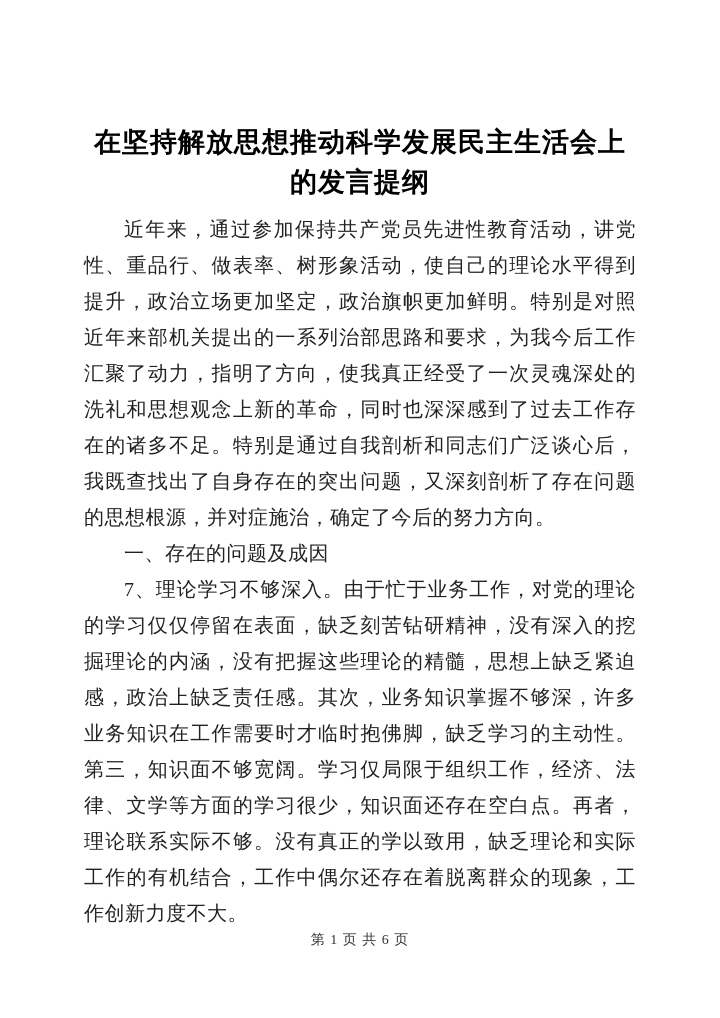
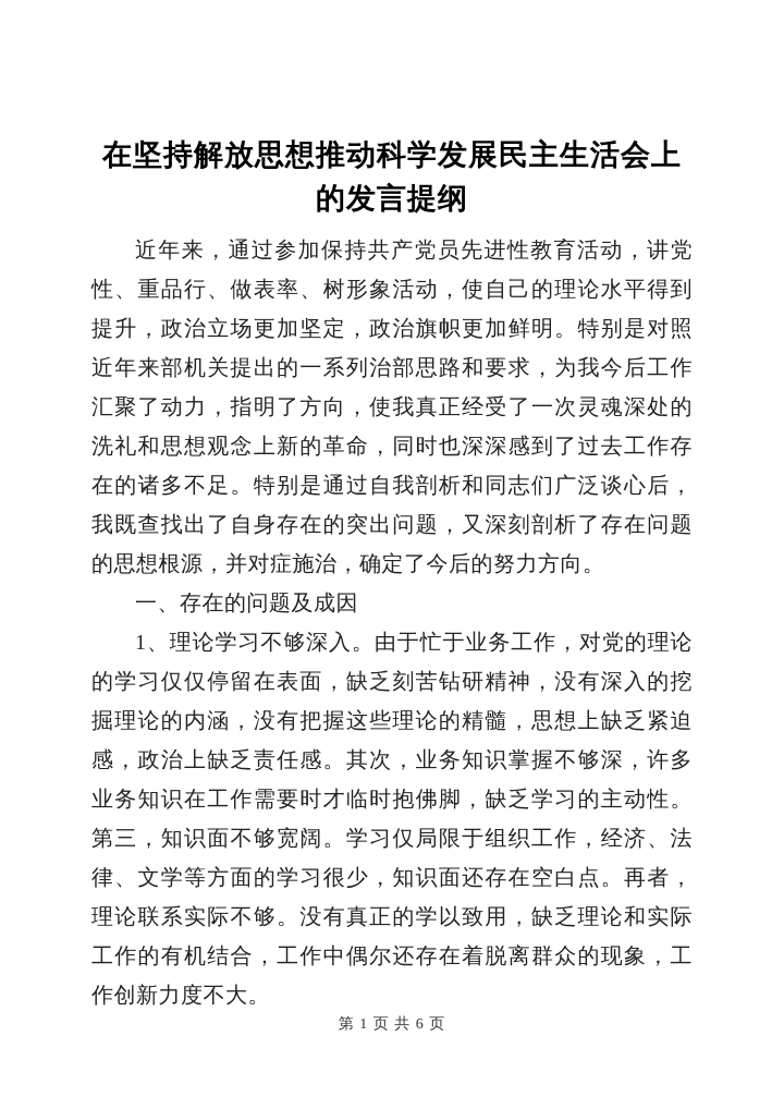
  在坚持解放思想推动科学发展民主生活会上的发言提纲
  近年来，通过参加保持共产党员先进性教育活动，讲党性、重品行、做表率、树形象活动，使自己的理论水平得到提升，政治立场更加坚定，政治旗帜更加鲜明。特别是对照近年来部机关提出的一系列治部思路和要求，为我今后工作汇聚了动力，指明了方向，使我真正经受了一次灵魂深处的洗礼和思想观念上新的革命，同时也深深感到了过去工作存在的诸多不足。特别是通过自我剖析和同志们广泛谈心后，我既查找出了自身存在的突出问题，又深刻剖析了存在问题的思想根源，并对症施治，确定了今后的努力方向。
  一、存在的问题及成因
- 7、理论学习不够深入。由于忙于业务工作，对党的理论的学习仅仅停留在表面，缺乏刻苦钻研精神，没有深入的挖掘理论的内涵，没有把握这些理论的精髓，思想上缺乏紧迫感，政治上缺乏责任感。其次，业务知识掌握不够深，许多业务知识在工作需要时才临时抱佛脚，缺乏学习的主动性。第三，知识面不够宽阔。学习仅局限于组织工作，经济、法律、文学等方面的学习很少，知识面还存在空白点。再者，理论联系实际不够。没有真正的学以致用，缺乏理论和实际工作的有机结合，工作中偶尔还存在着脱离群众的现象，工作创新力度不大。
+ 1、理论学习不够深入。由于忙于业务工作，对党的理论的学习仅仅停留在表面，缺乏刻苦钻研精神，没有深入的挖掘理论的内涵，没有把握这些理论的精髓，思想上缺乏紧迫感，政治上缺乏责任感。其次，业务知识掌握不够深，许多业务知识在工作需要时才临时抱佛脚，缺乏学习的主动性。第三，知识面不够宽阔。学习仅局限于组织工作，经济、法律、文学等方面的学习很少，知识面还存在空白点。再者，理论联系实际不够。没有真正的学以致用，缺乏理论和实际工作的有机结合，工作中偶尔还存在着脱离群众的现象，工作创新力度不大。
  第 1 页 共 6 页
